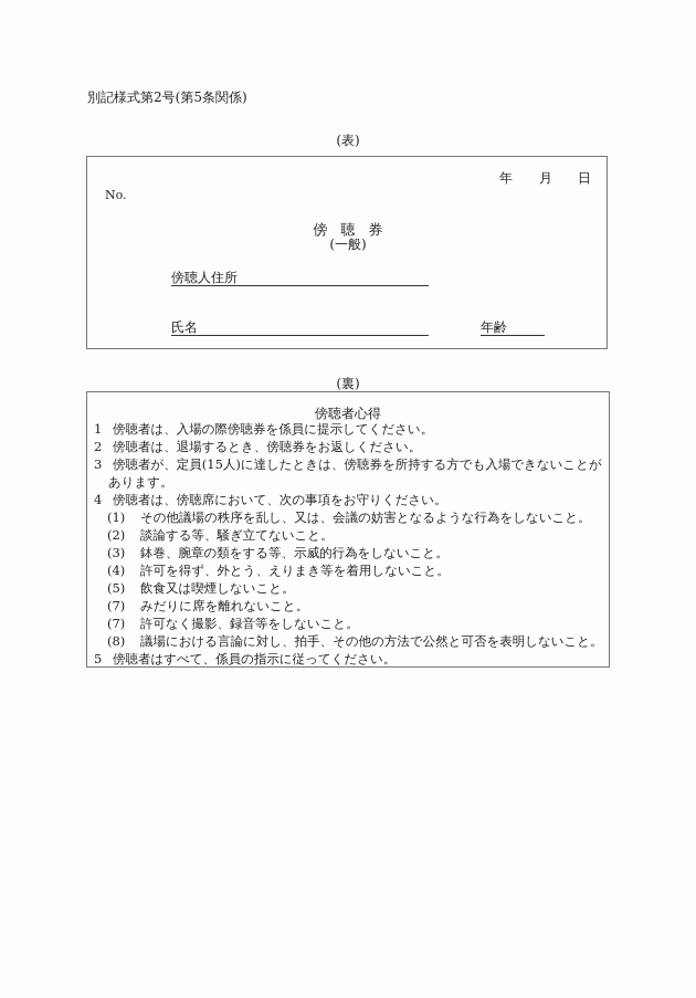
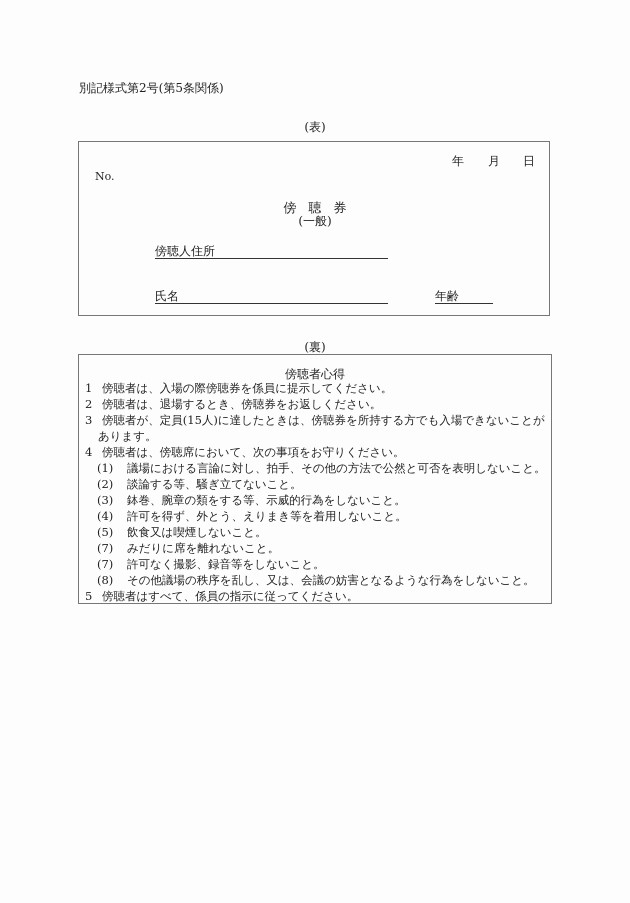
  別記様式第2号(第5条関係)
  (表)
  年
  月
  日
  No.
  傍聴券
  (一般)
  傍聴人住所
  氏名
  年齢
  (裏)
  傍聴者心得
  1 傍聴者は、入場の際傍聴券を係員に提示してください。
  2 傍聴者は、退場するとき、傍聴券をお返しください。
  3 傍聴者が、定員(15人)に達したときは、傍聴券を所持する方でも入場できないことが
  あります。
  4 傍聴者は、傍聴席において、次の事項をお守りください。
- (1) その他議場の秩序を乱し、又は、会議の妨害となるような行為をしないこと。
+ (1) 議場における言論に対し、拍手、その他の方法で公然と可否を表明しないこと。
  (2) 談論する等、騒ぎ立てないこと。
  (3) 鉢巻、腕章の類をする等、示威的行為をしないこと。
  (4) 許可を得ず、外とう、えりまき等を着用しないこと。
  (5) 飲食又は喫煙しないこと。
  (7) みだりに席を離れないこと。
  (7) 許可なく撮影、録音等をしないこと。
- (8) 議場における言論に対し、拍手、その他の方法で公然と可否を表明しないこと。
+ (8) その他議場の秩序を乱し、又は、会議の妨害となるような行為をしないこと。
  5 傍聴者はすべて、係員の指示に従ってください。
